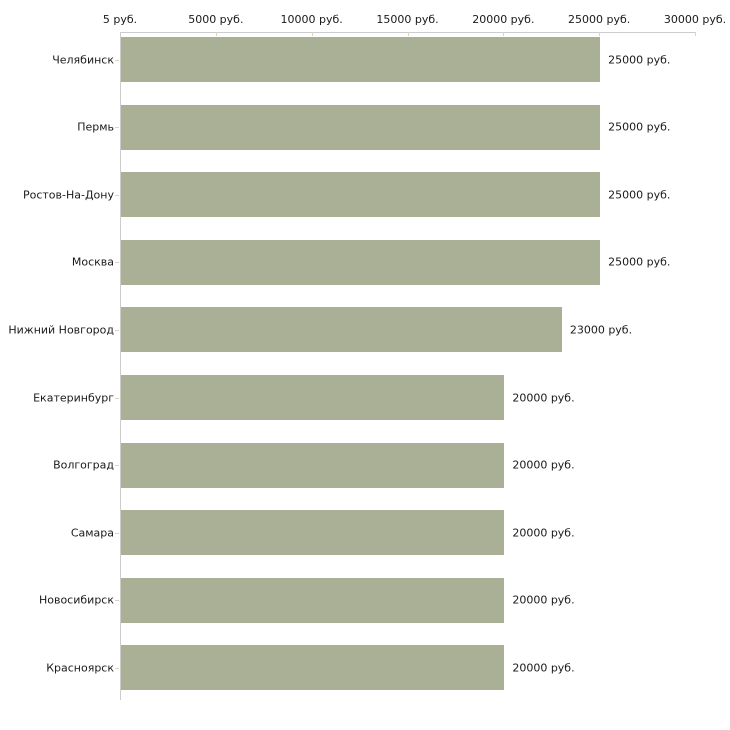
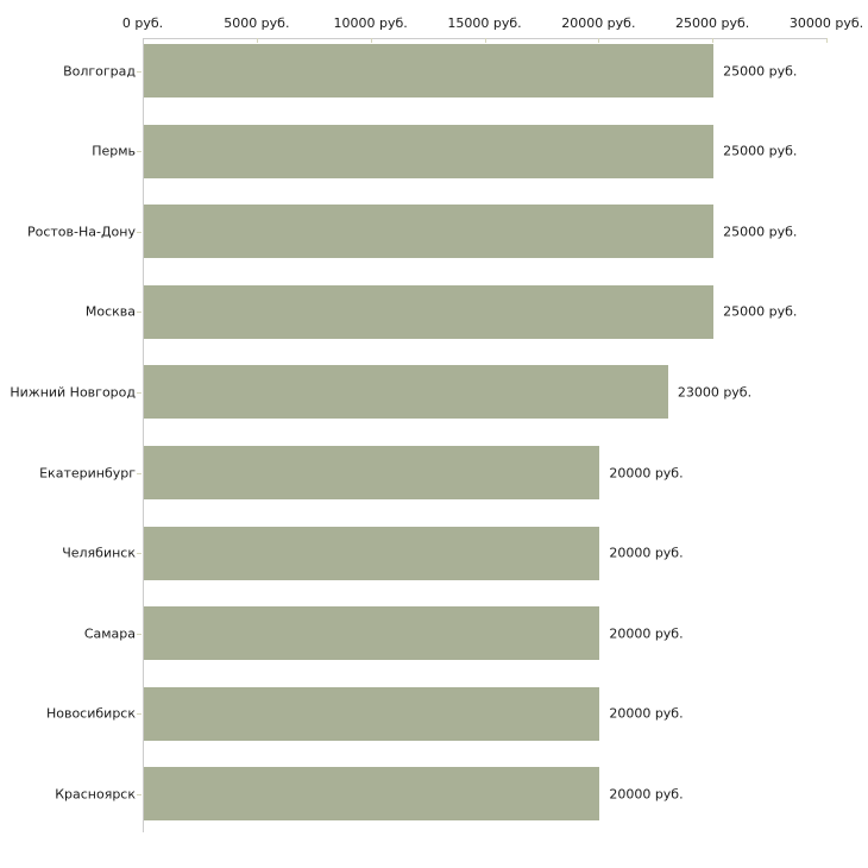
- 5 руб.
+ 0 руб.
  5000 руб.
  10000 руб.
  15000 руб.
  20000 руб.
  25000 руб.
  30000 руб.
- Челябинск
+ Волгоград
  25000 руб.
  Пермь
  25000 руб.
  Ростов-На-Дону
  25000 руб.
  Москва
  25000 руб.
  Нижний Новгород
  23000 руб.
  Екатеринбург
  20000 руб.
- Волгоград
+ Челябинск
  20000 руб.
  Самара
  20000 руб.
  Новосибирск
  20000 руб.
  Красноярск
  20000 руб.
